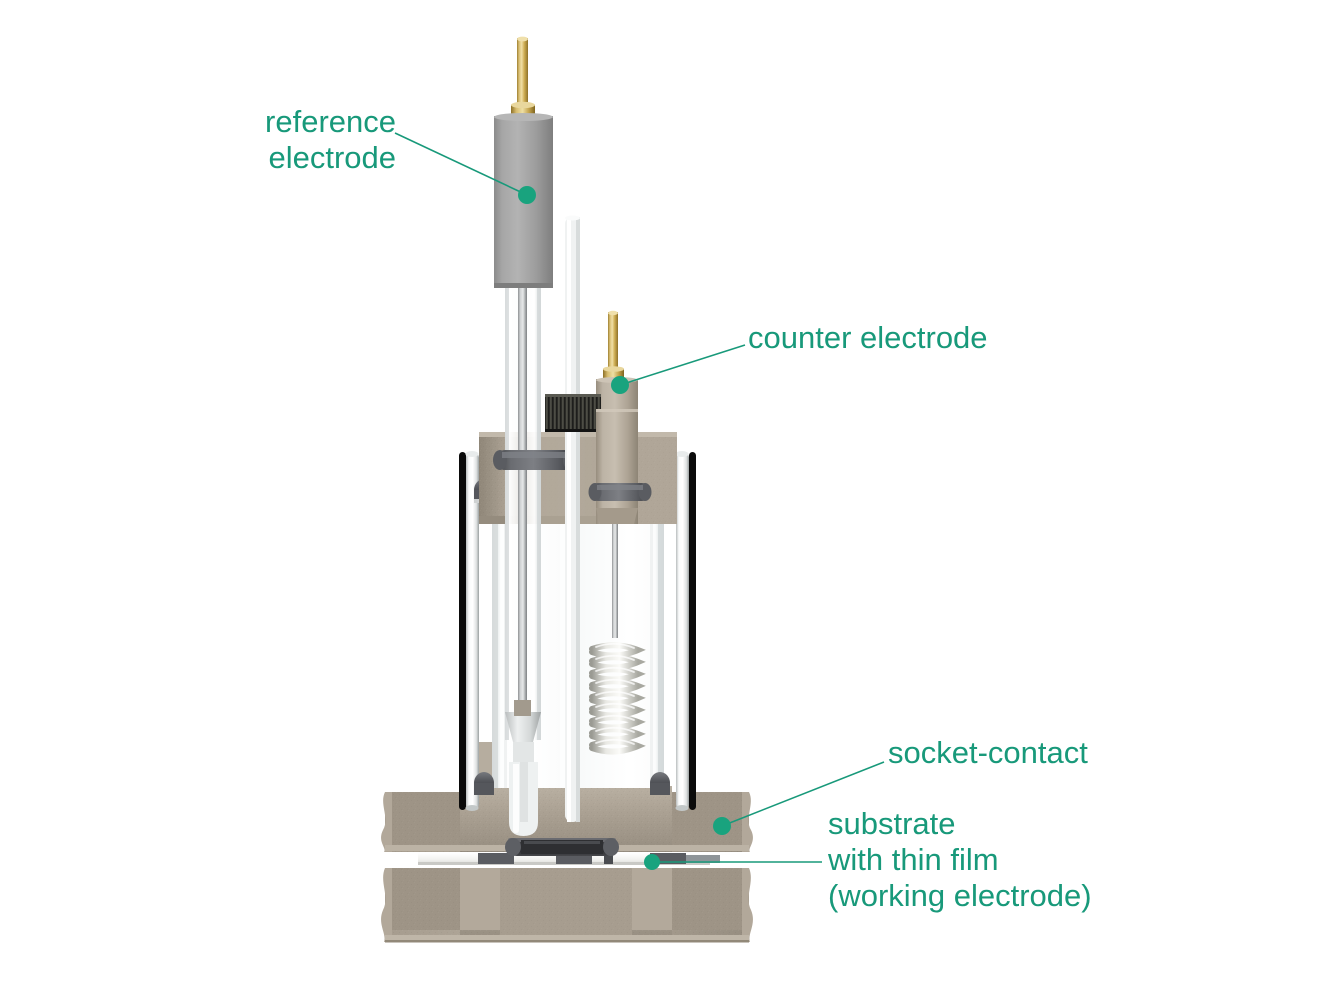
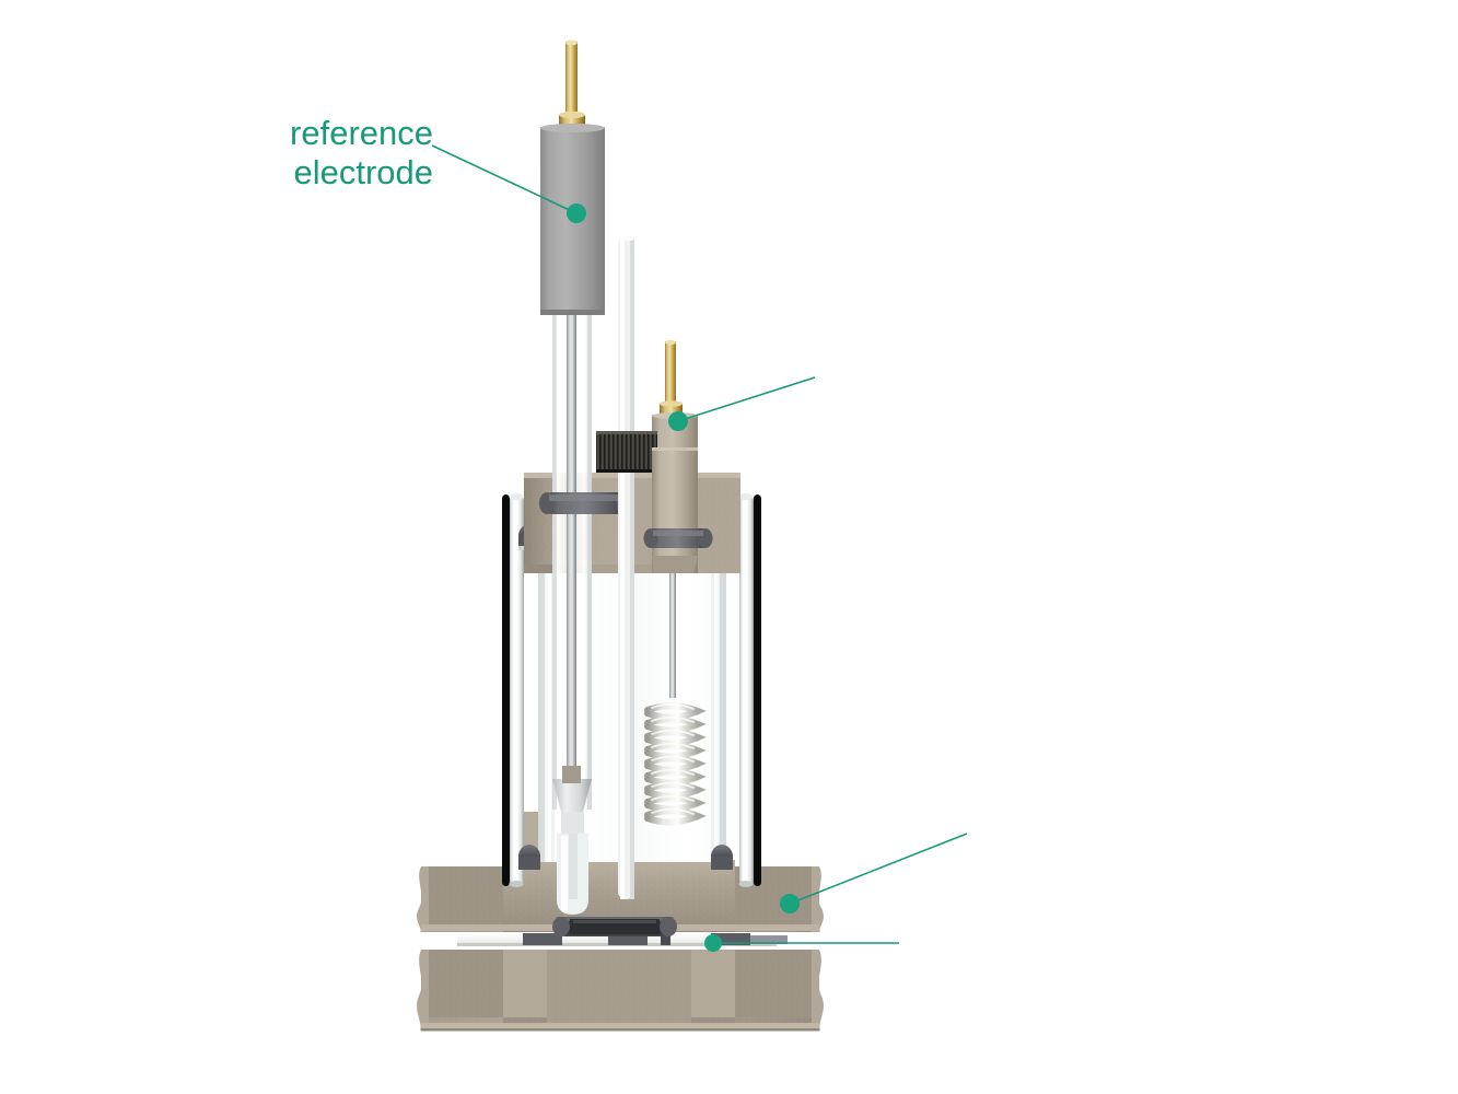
  reference
  electrode
- counter electrode
- socket-contact
- substrate
- with thin film
- (working electrode)
